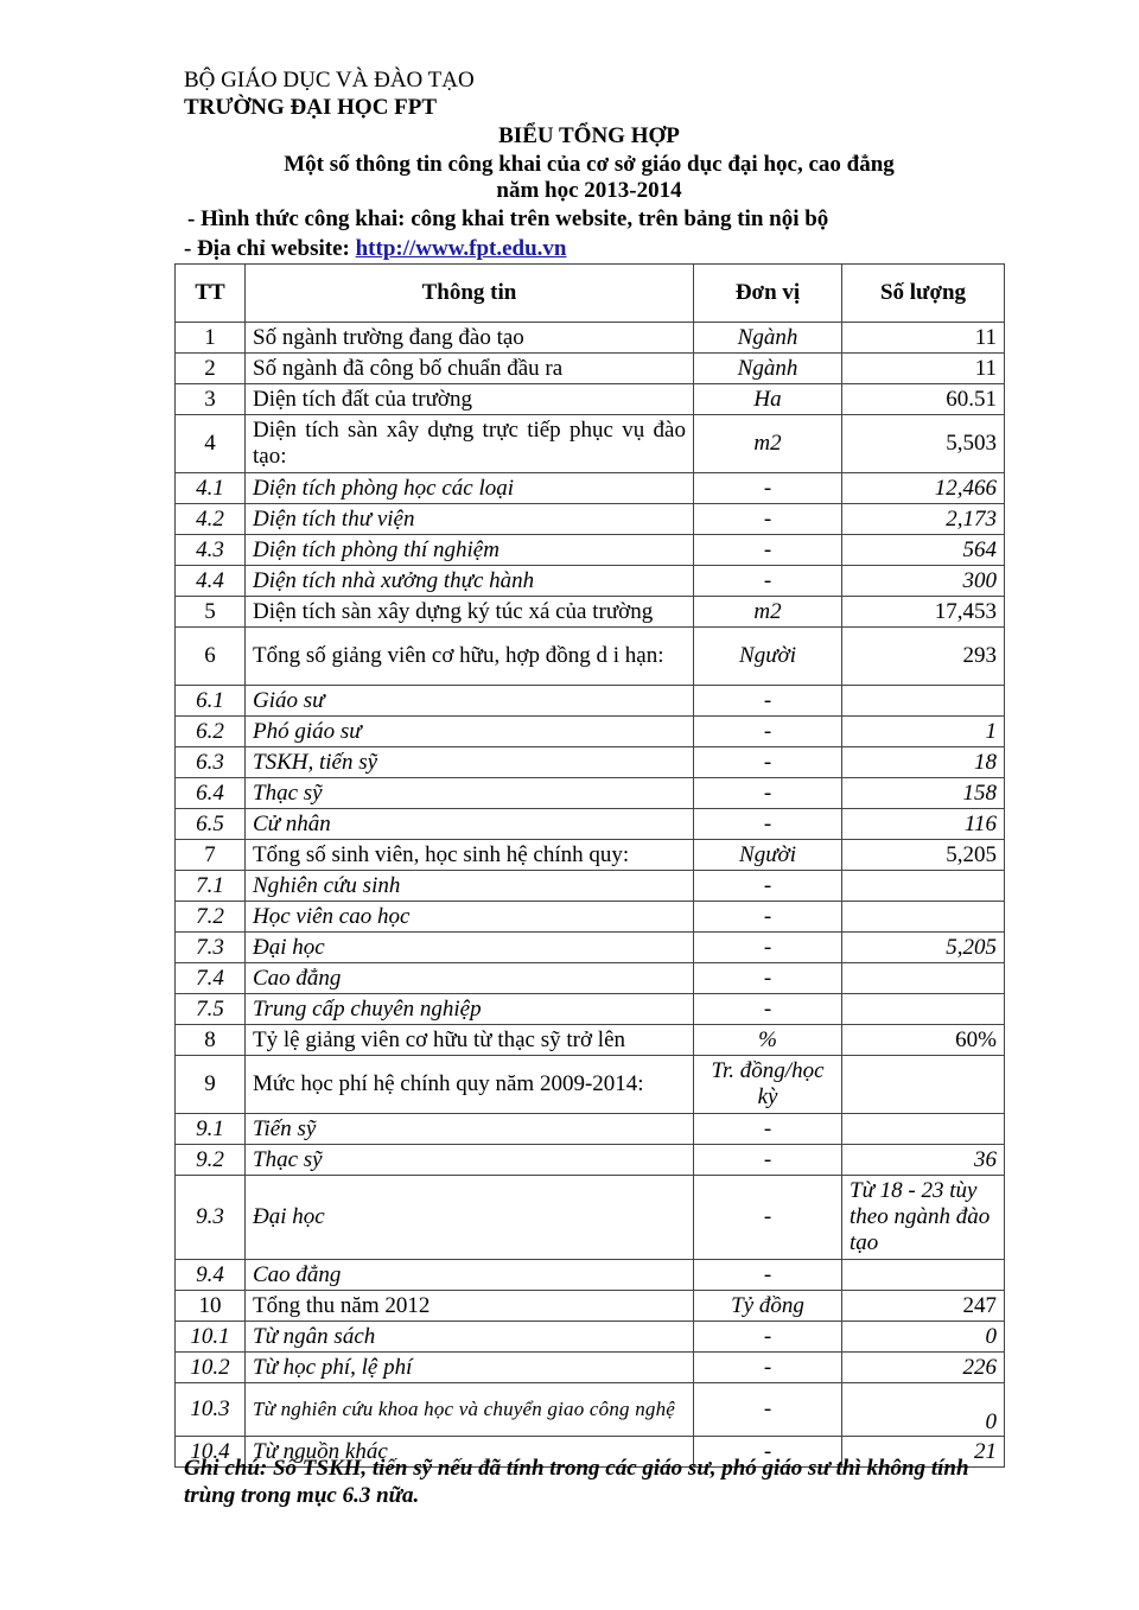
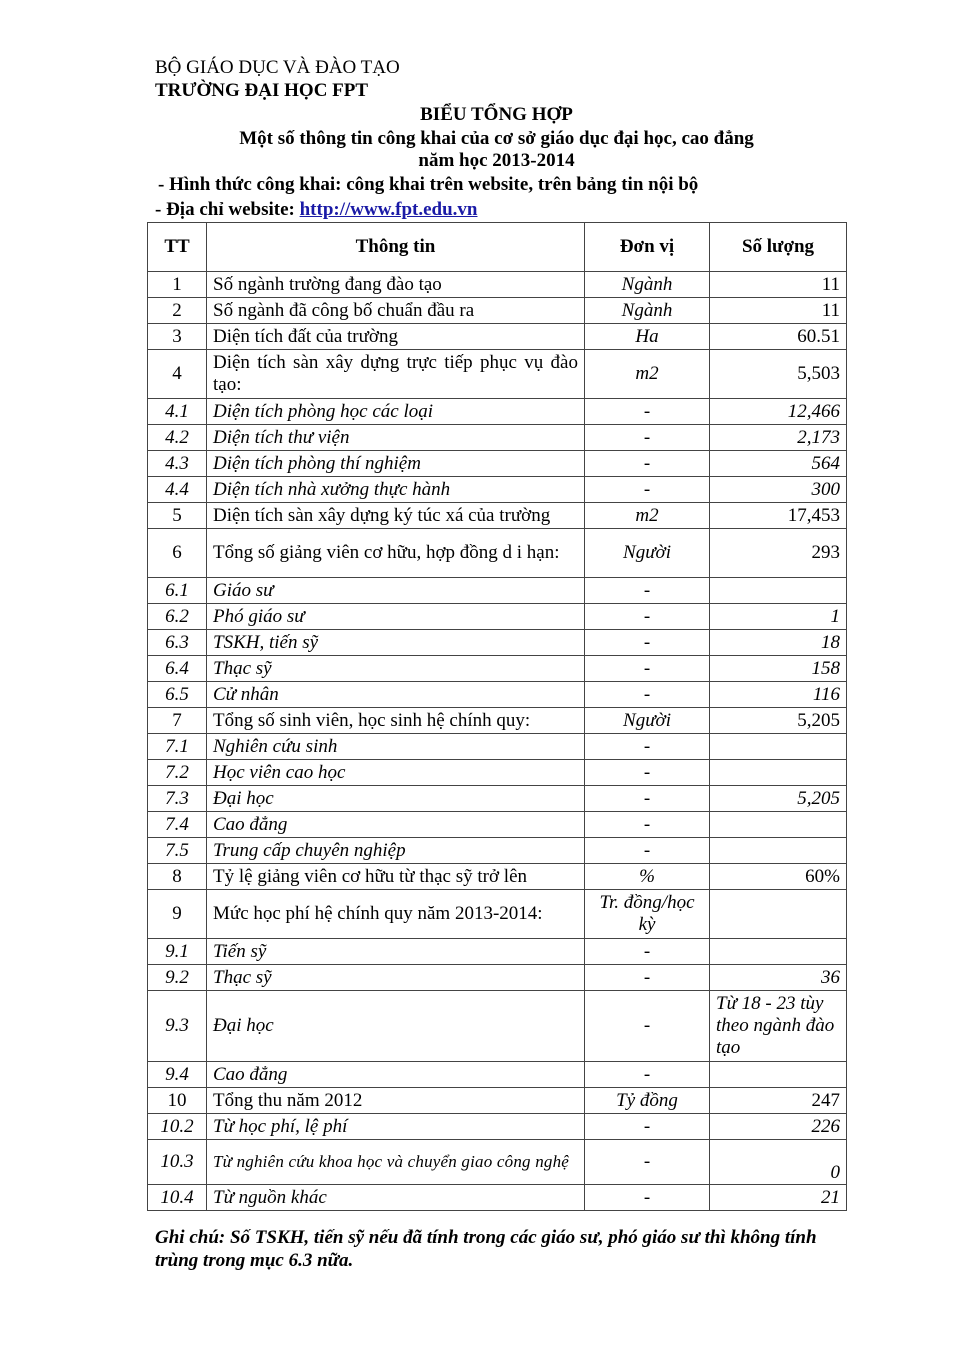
  BỘ GIÁO DỤC VÀ ĐÀO TẠO
  TRƯỜNG ĐẠI HỌC FPT
  BIỂU TỔNG HỢP
  Một số thông tin công khai của cơ sở giáo dục đại học, cao đẳng
  năm học 2013-2014
  - Hình thức công khai: công khai trên website, trên bảng tin nội bộ
  - Địa chỉ website: http://www.fpt.edu.vn
  TT	Thông tin	Đơn vị	Số lượng
  1	Số ngành trường đang đào tạo	Ngành	11
  2	Số ngành đã công bố chuẩn đầu ra	Ngành	11
  3	Diện tích đất của trường	Ha	60.51
  4	Diện tích sàn xây dựng trực tiếp phục vụ đào tạo:	m2	5,503
  4.1	Diện tích phòng học các loại	-	12,466
  4.2	Diện tích thư viện	-	2,173
  4.3	Diện tích phòng thí nghiệm	-	564
  4.4	Diện tích nhà xưởng thực hành	-	300
  5	Diện tích sàn xây dựng ký túc xá của trường	m2	17,453
  6	Tổng số giảng viên cơ hữu, hợp đồng d i hạn:	Người	293
  6.1	Giáo sư	-
  6.2	Phó giáo sư	-	1
  6.3	TSKH, tiến sỹ	-	18
  6.4	Thạc sỹ	-	158
  6.5	Cử nhân	-	116
  7	Tổng số sinh viên, học sinh hệ chính quy:	Người	5,205
  7.1	Nghiên cứu sinh	-
  7.2	Học viên cao học	-
  7.3	Đại học	-	5,205
  7.4	Cao đẳng	-
  7.5	Trung cấp chuyên nghiệp	-
  8	Tỷ lệ giảng viên cơ hữu từ thạc sỹ trở lên	%	60%
- 9	Mức học phí hệ chính quy năm 2009-2014:	Tr. đồng/học kỳ
+ 9	Mức học phí hệ chính quy năm 2013-2014:	Tr. đồng/học kỳ
  9.1	Tiến sỹ	-
  9.2	Thạc sỹ	-	36
  9.3	Đại học	-	Từ 18 - 23 tùy theo ngành đào tạo
  9.4	Cao đẳng	-
  10	Tổng thu năm 2012	Tỷ đồng	247
- 10.1	Từ ngân sách	-	0
  10.2	Từ học phí, lệ phí	-	226
  10.3	Từ nghiên cứu khoa học và chuyển giao công nghệ	-	0
  10.4	Từ nguồn khác	-	21
  Ghi chú: Số TSKH, tiến sỹ nếu đã tính trong các giáo sư, phó giáo sư thì không tính trùng trong mục 6.3 nữa.
